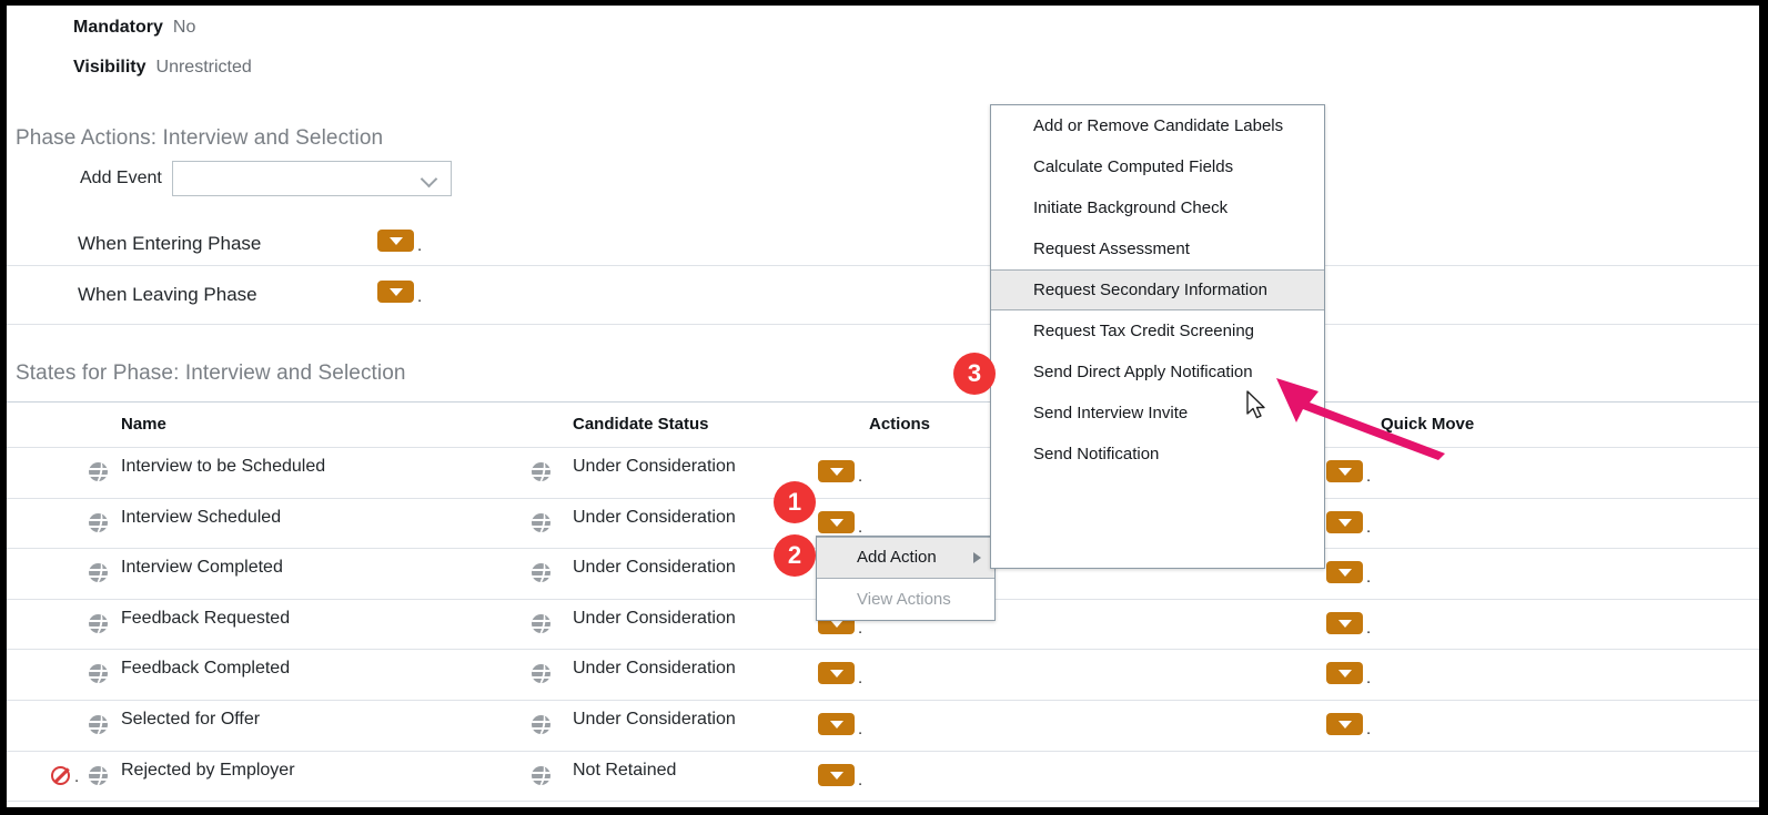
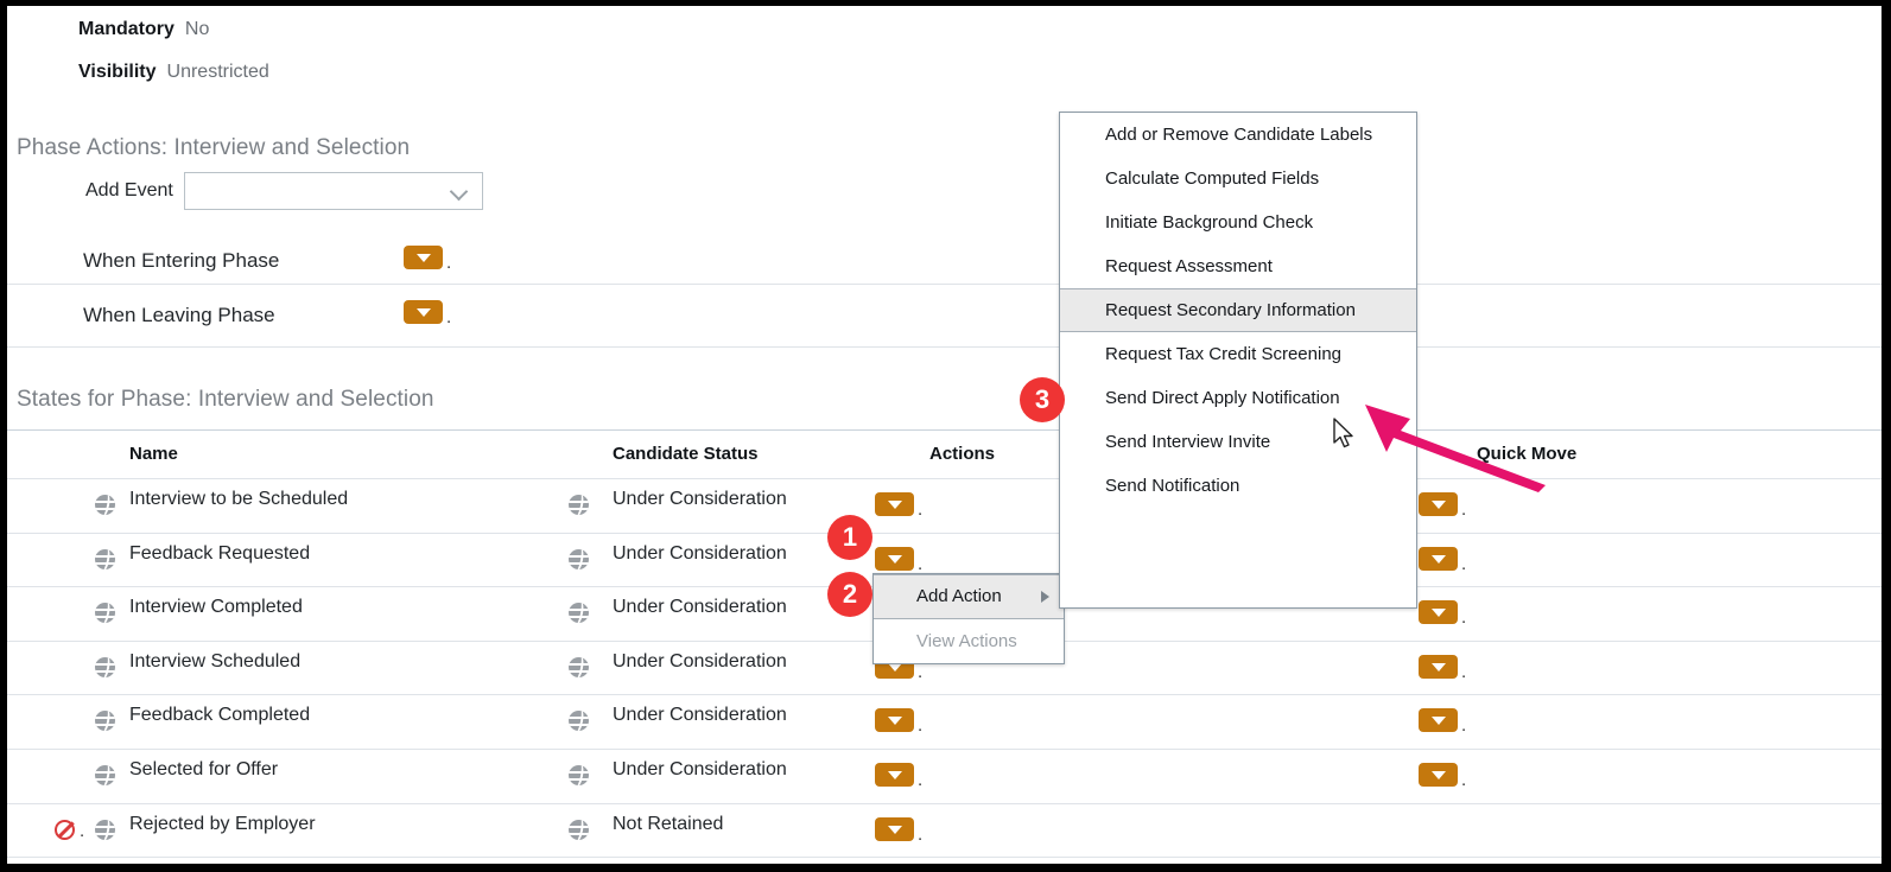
  Mandatory No
  Visibility Unrestricted
  Phase Actions: Interview and Selection
  Add Event
  When Entering Phase
  .
  When Leaving Phase
  .
  States for Phase: Interview and Selection
  Name
  Candidate Status
  Actions
  Quick Move
  Interview to be Scheduled
  Under Consideration
  .
  .
- Interview Scheduled
+ Feedback Requested
  Under Consideration
  .
  .
  Interview Completed
  Under Consideration
  .
- Feedback Requested
+ Interview Scheduled
  Under Consideration
  .
  .
  Feedback Completed
  Under Consideration
  .
  .
  Selected for Offer
  Under Consideration
  .
  .
  .
  Rejected by Employer
  Not Retained
  .
  Add Action
  View Actions
  Add or Remove Candidate Labels
  Calculate Computed Fields
  Initiate Background Check
  Request Assessment
  Request Secondary Information
  Request Tax Credit Screening
  Send Direct Apply Notification
  Send Interview Invite
  Send Notification
  1
  2
  3
